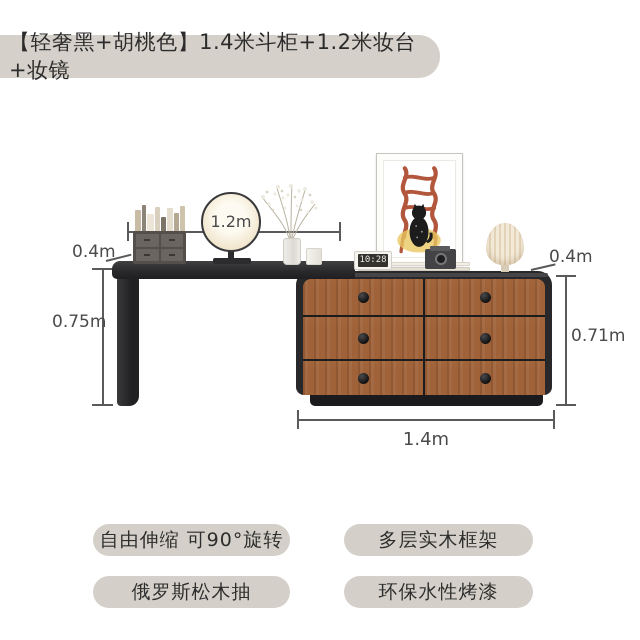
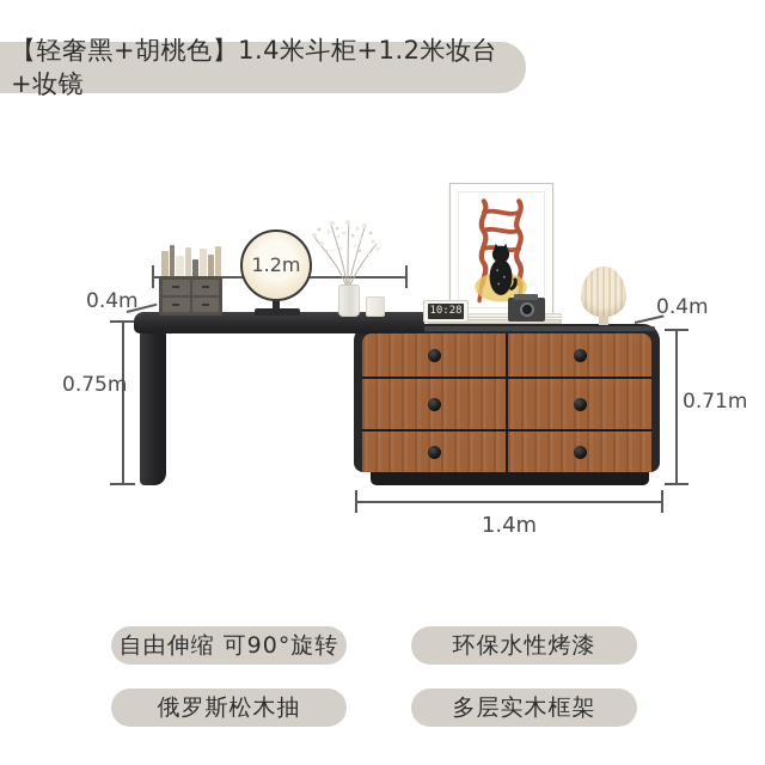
  【轻奢黑+胡桃色】1.4米斗柜+1.2米妆台+妆镜
  0.4m
  0.75m
  0.4m
  0.71m
  1.4m
  1.2m
  10:28
  自由伸缩 可90°旋转
- 多层实木框架
+ 环保水性烤漆
  俄罗斯松木抽
- 环保水性烤漆
+ 多层实木框架
